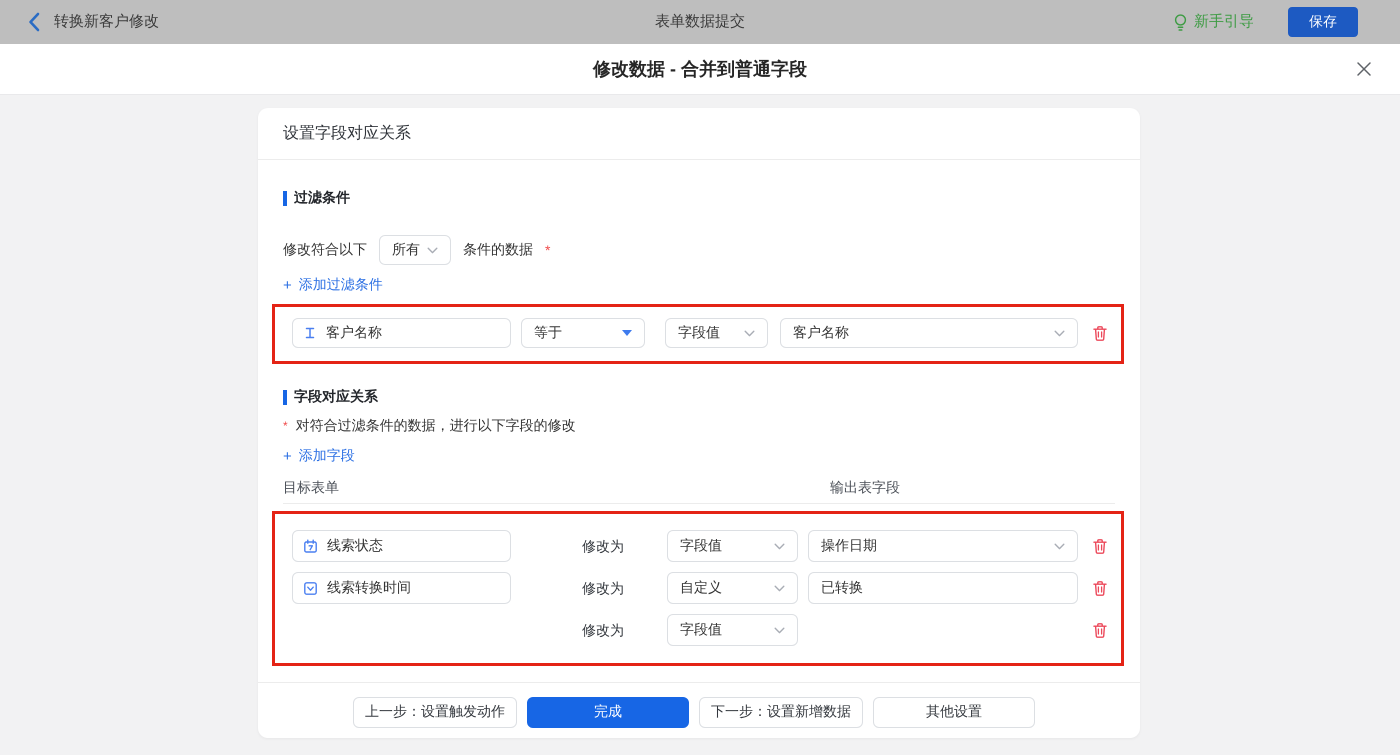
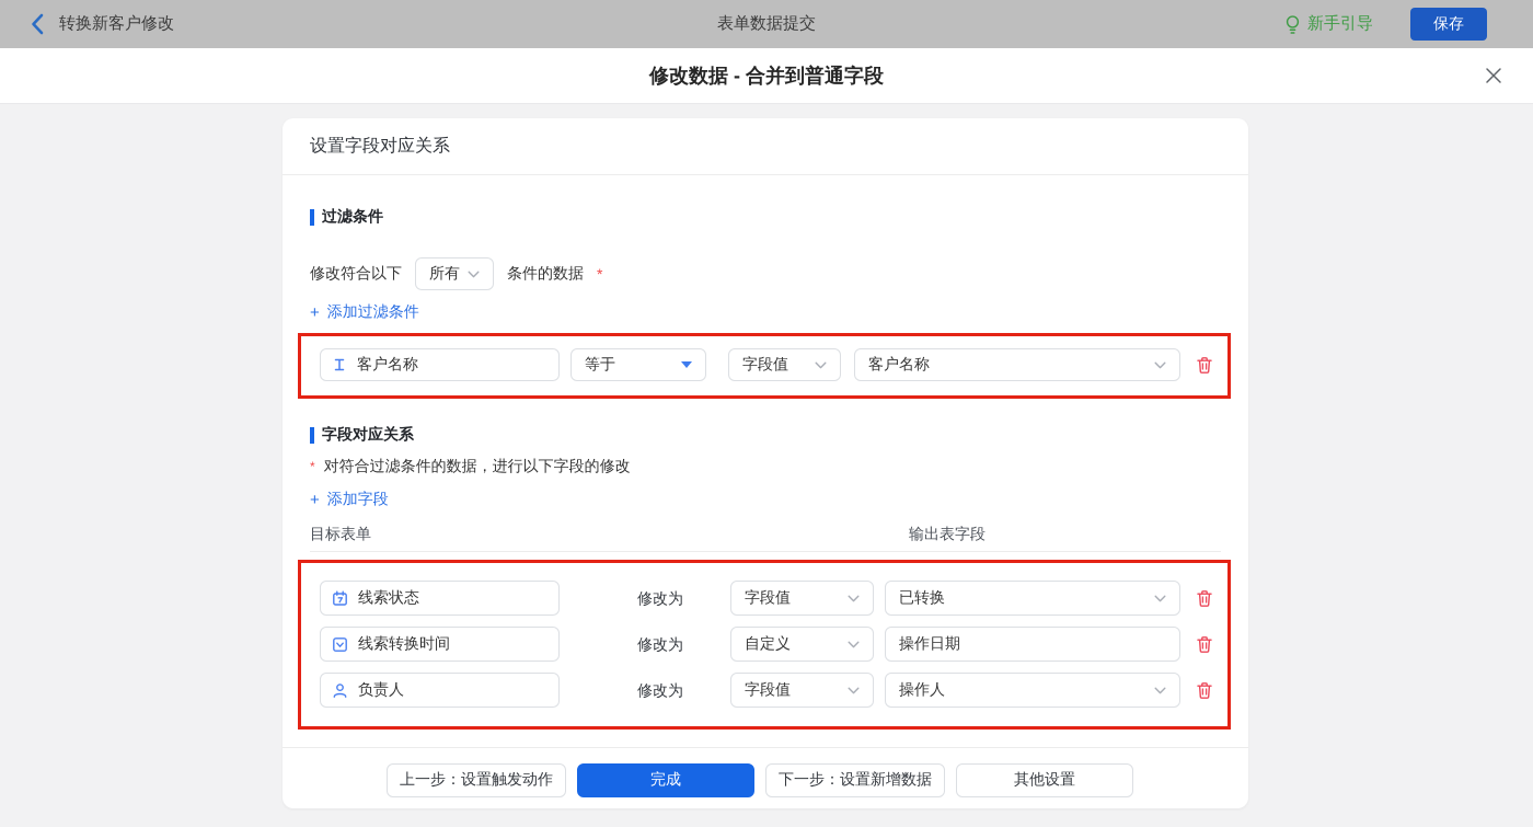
  转换新客户修改
  表单数据提交
  新手引导
  保存
  修改数据 - 合并到普通字段
  设置字段对应关系
  过滤条件
  修改符合以下
  所有
  条件的数据
  *
  +
  添加过滤条件
  客户名称
  等于
  字段值
  客户名称
  字段对应关系
  *
  对符合过滤条件的数据，进行以下字段的修改
  +
  添加字段
  目标表单
  输出表字段
  线索状态
  修改为
  字段值
- 操作日期
+ 已转换
  线索转换时间
  修改为
  自定义
- 已转换
+ 操作日期
+ 负责人
  修改为
  字段值
+ 操作人
  上一步：设置触发动作
  完成
  下一步：设置新增数据
  其他设置
